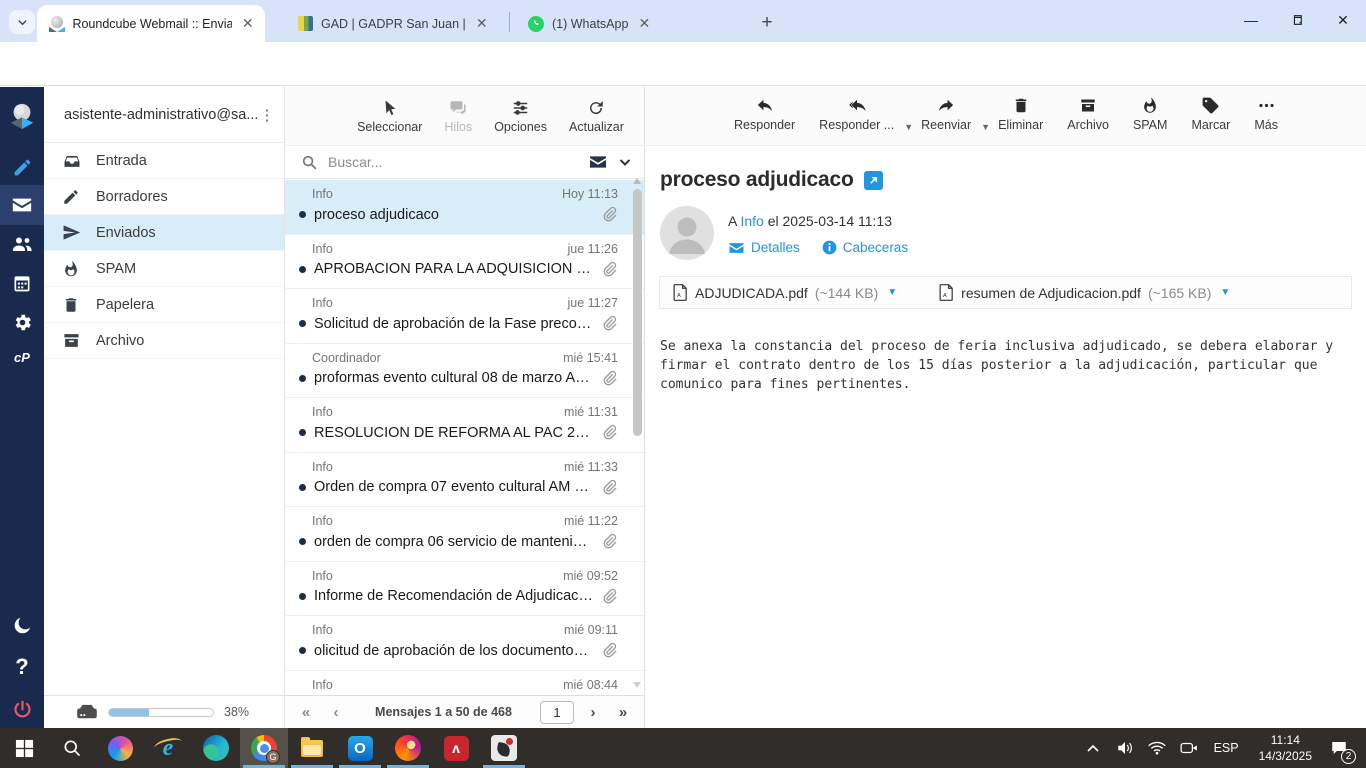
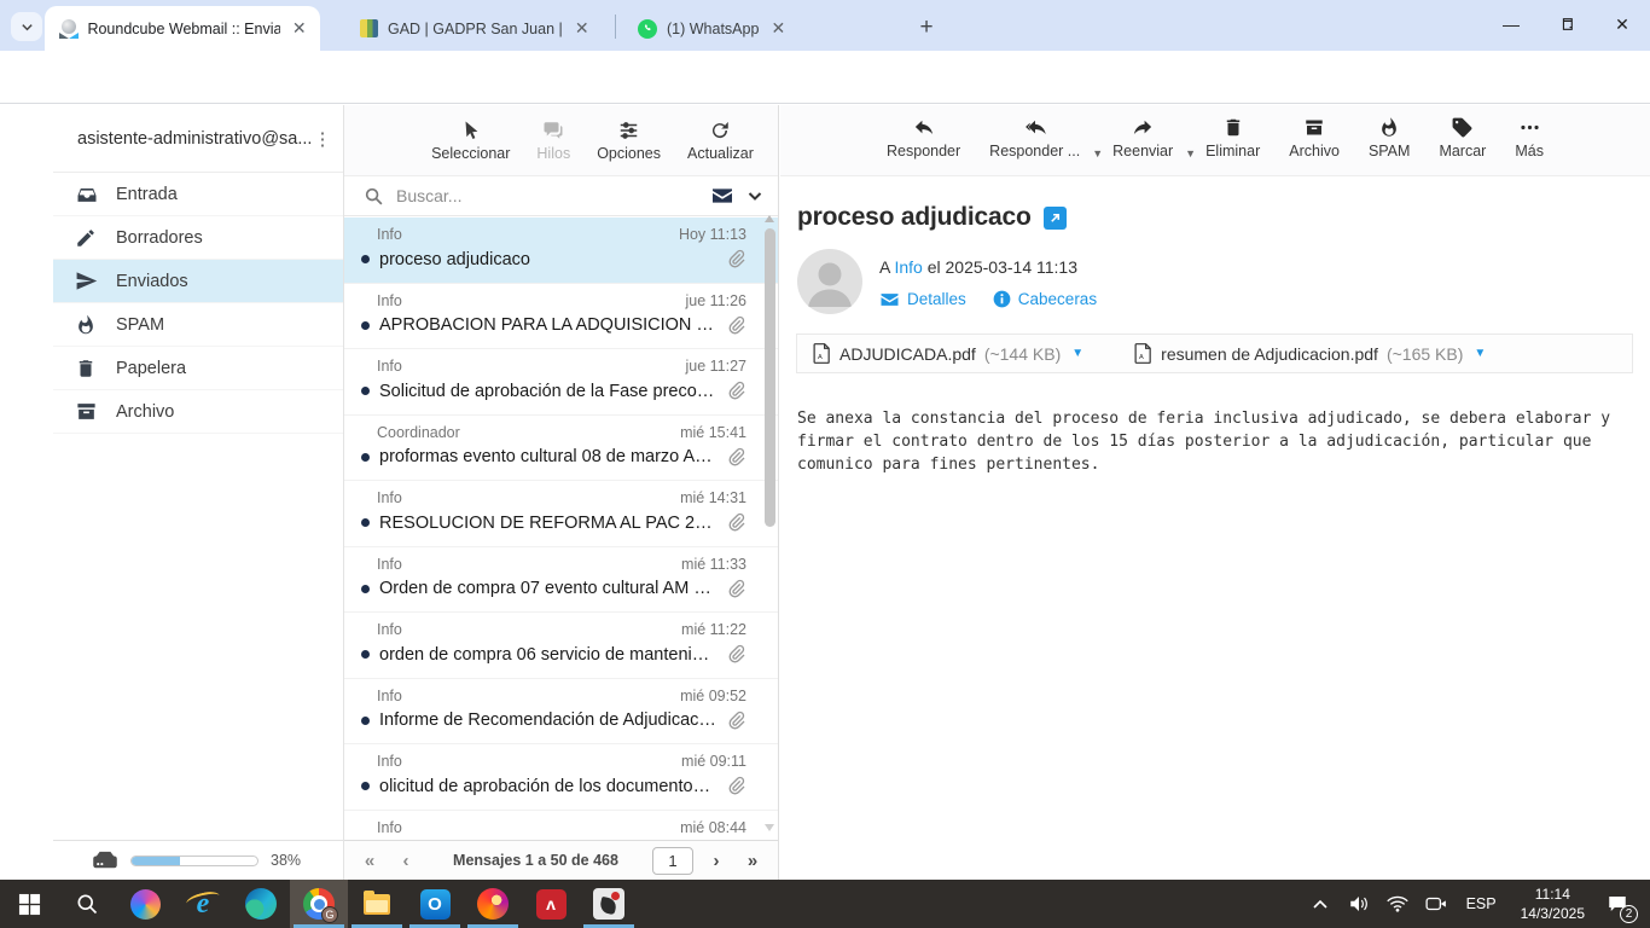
  Roundcube Webmail :: Envia
  ✕
  GAD | GADPR San Juan |
  ✕
  (1) WhatsApp
  ✕
  +
  —
  ✕
- cP
- ?
  asistente-administrativo@sa...
  ⋮
  Entrada
  Borradores
  Enviados
  SPAM
  Papelera
  Archivo
  38%
  Seleccionar
  Hilos
  Opciones
  Actualizar
  Buscar...
  Info
  Hoy 11:13
  proceso adjudicaco
  Info
  jue 11:26
  APROBACION PARA LA ADQUISICION DE
  Info
  jue 11:27
  Solicitud de aprobación de la Fase precontr
  Coordinador
  mié 15:41
  proformas evento cultural 08 de marzo AM
  Info
- mié 11:31
+ mié 14:31
  RESOLUCION DE REFORMA AL PAC 202
  Info
  mié 11:33
  Orden de compra 07 evento cultural AM sin
  Info
  mié 11:22
  orden de compra 06 servicio de mantenimie
  Info
  mié 09:52
  Informe de Recomendación de Adjudicació.
  Info
  mié 09:11
  olicitud de aprobación de los documentos d
  Info
  mié 08:44
  «
  ‹
  Mensajes 1 a 50 de 468
  1
  ›
  »
  Responder
  Responder ...
  ▼
  Reenviar
  ▼
  Eliminar
  Archivo
  SPAM
  Marcar
  Más
  proceso adjudicaco
  A Info el 2025-03-14 11:13
  Detalles
  Cabeceras
  ADJUDICADA.pdf
  (~144 KB)
  ▼
  resumen de Adjudicacion.pdf
  (~165 KB)
  ▼
  Se anexa la constancia del proceso de feria inclusiva adjudicado, se debera elaborar y firmar el contrato dentro de los 15 días posterior a la adjudicación, particular que comunico para fines pertinentes.
  e
  G
  O
  ʌ
  ESP
  11:14
  14/3/2025
  2
